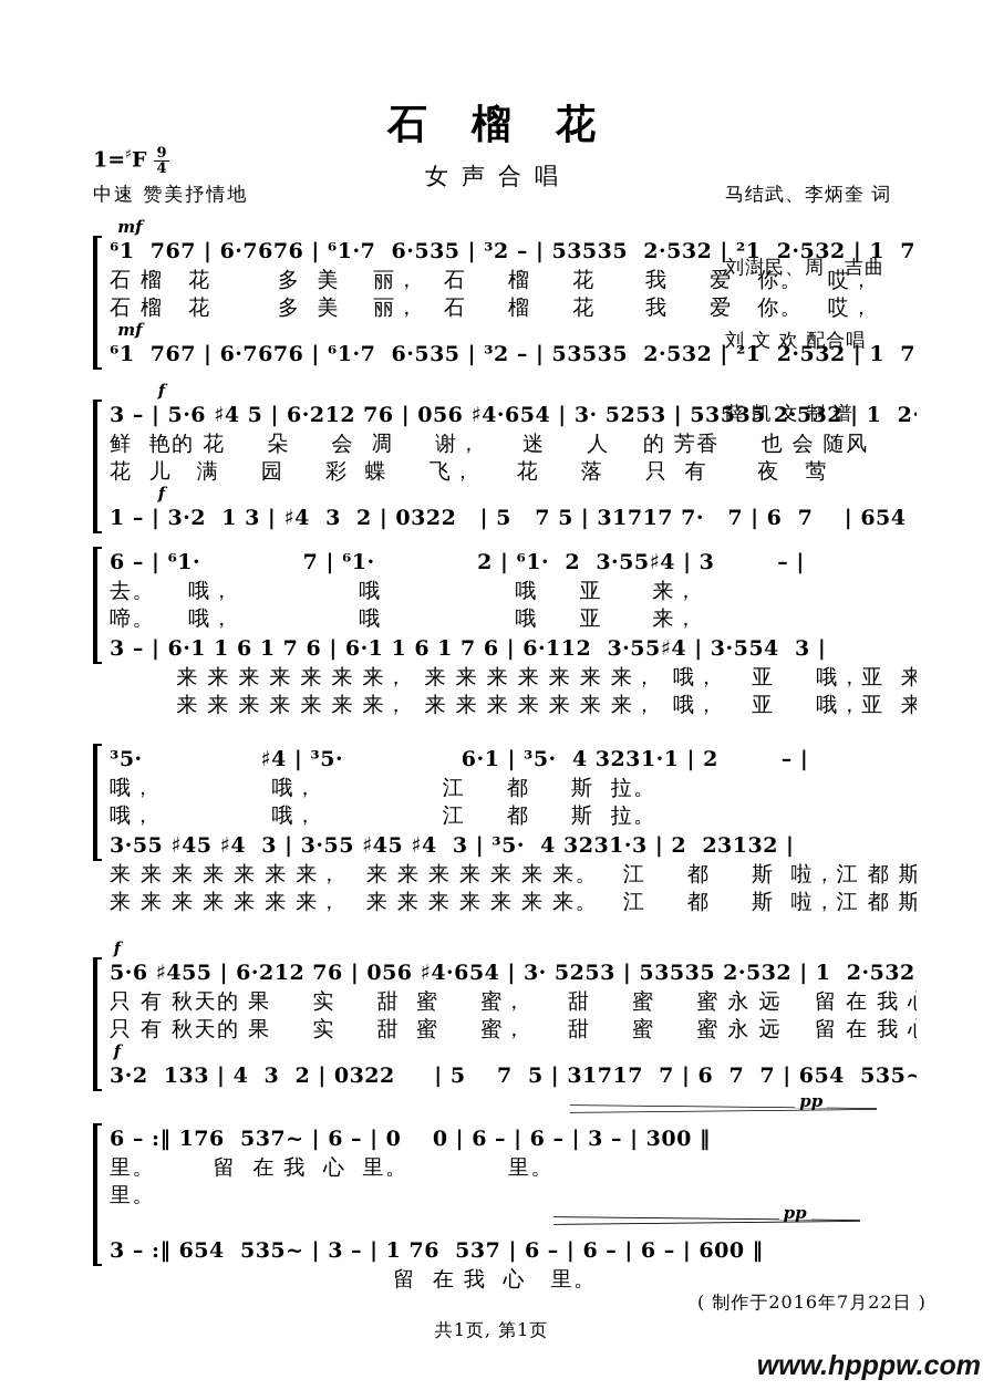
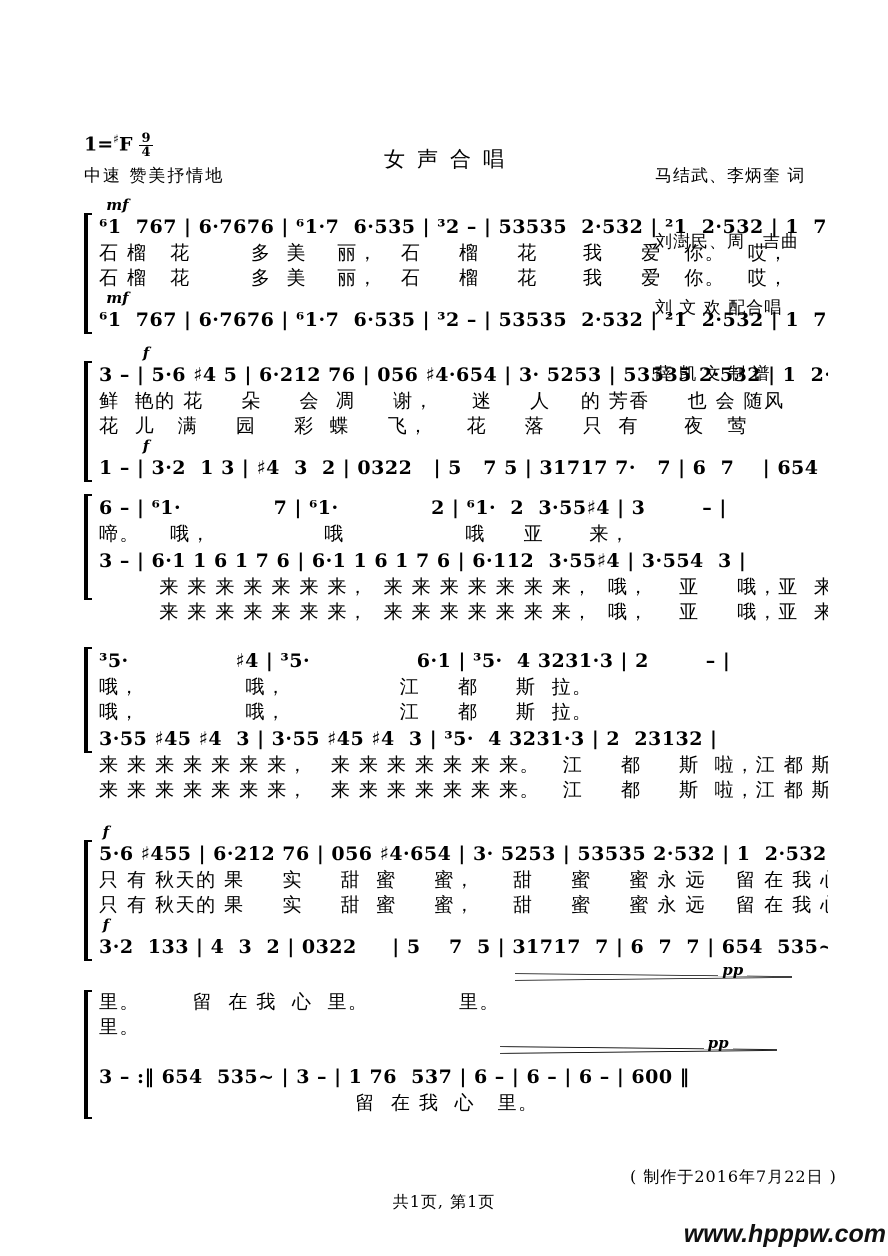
- 石榴花
  女声合唱
  1=♯F
  9
  4
  中速 赞美抒情地
  马结武、李炳奎 词
  刘澍民、周 吉曲
  刘 文 欢 配合唱
  薛 凯 文 制 谱
  mf
  ⁶1 767 | 6·7676 | ⁶1·7 6·535 | ³2 – | 53535 2·532 | ²1 2·532 | 1 7
  石 榴 花 多 美 丽， 石 榴 花 我 爱 你。 哎，
  石 榴 花 多 美 丽， 石 榴 花 我 爱 你。 哎，
  mf
  ⁶1 767 | 6·7676 | ⁶1·7 6·535 | ³2 – | 53535 2·532 | ²1 2·532 | 1 7
  f
  3 – | 5·6 ♯4 5 | 6·212 76 | 056 ♯4·654 | 3· 5253 | 53535 2·532 | 1 2·
  鲜 艳的 花 朵 会 凋 谢， 迷 人 的 芳香 也 会 随风
  花 儿 满 园 彩 蝶 飞， 花 落 只 有 夜 莺
  f
  1 – | 3·2 1 3 | ♯4 3 2 | 0322 | 5 7 5 | 31717 7· 7 | 6 7 | 654
  6 – | ⁶1· 7 | ⁶1· 2 | ⁶1· 2 3·55♯4 | 3 – |
- 去。 哦， 哦 哦 亚 来，
  啼。 哦， 哦 哦 亚 来，
  3 – | 6·1 1 6 1 7 6 | 6·1 1 6 1 7 6 | 6·112 3·55♯4 | 3·554 3 |
  来 来 来 来 来 来 来， 来 来 来 来 来 来 来， 哦， 亚 哦，亚 来
  来 来 来 来 来 来 来， 来 来 来 来 来 来 来， 哦， 亚 哦，亚 来
- ³5· ♯4 | ³5· 6·1 | ³5· 4 3231·1 | 2 – |
+ ³5· ♯4 | ³5· 6·1 | ³5· 4 3231·3 | 2 – |
  哦， 哦， 江 都 斯 拉。
  哦， 哦， 江 都 斯 拉。
  3·55 ♯45 ♯4 3 | 3·55 ♯45 ♯4 3 | ³5· 4 3231·3 | 2 23132 |
  来 来 来 来 来 来 来， 来 来 来 来 来 来 来。 江 都 斯 啦，江 都 斯
  来 来 来 来 来 来 来， 来 来 来 来 来 来 来。 江 都 斯 啦，江 都 斯
  f
  5·6 ♯455 | 6·212 76 | 056 ♯4·654 | 3· 5253 | 53535 2·532 | 1 2·532
  只 有 秋天的 果 实 甜 蜜 蜜， 甜 蜜 蜜 永 远 留 在 我
  只 有 秋天的 果 实 甜 蜜 蜜， 甜 蜜 蜜 永 远 留 在 我
  f
  3·2 133 | 4 3 2 | 0322 | 5 7 5 | 31717 7 | 6 7 7 | 654 535~
  pp
- 6 – :‖ 176 537~ | 6 – | 0 0 | 6 – | 6 – | 3 – | 300 ‖
  里。 留 在 我 心 里。 里。
  里。
  pp
  3 – :‖ 654 535~ | 3 – | 1 76 537 | 6 – | 6 – | 6 – | 600 ‖
  留 在 我 心 里。
  ( 制作于2016年7月22日 )
  共1页, 第1页
  www.hpppw.com
